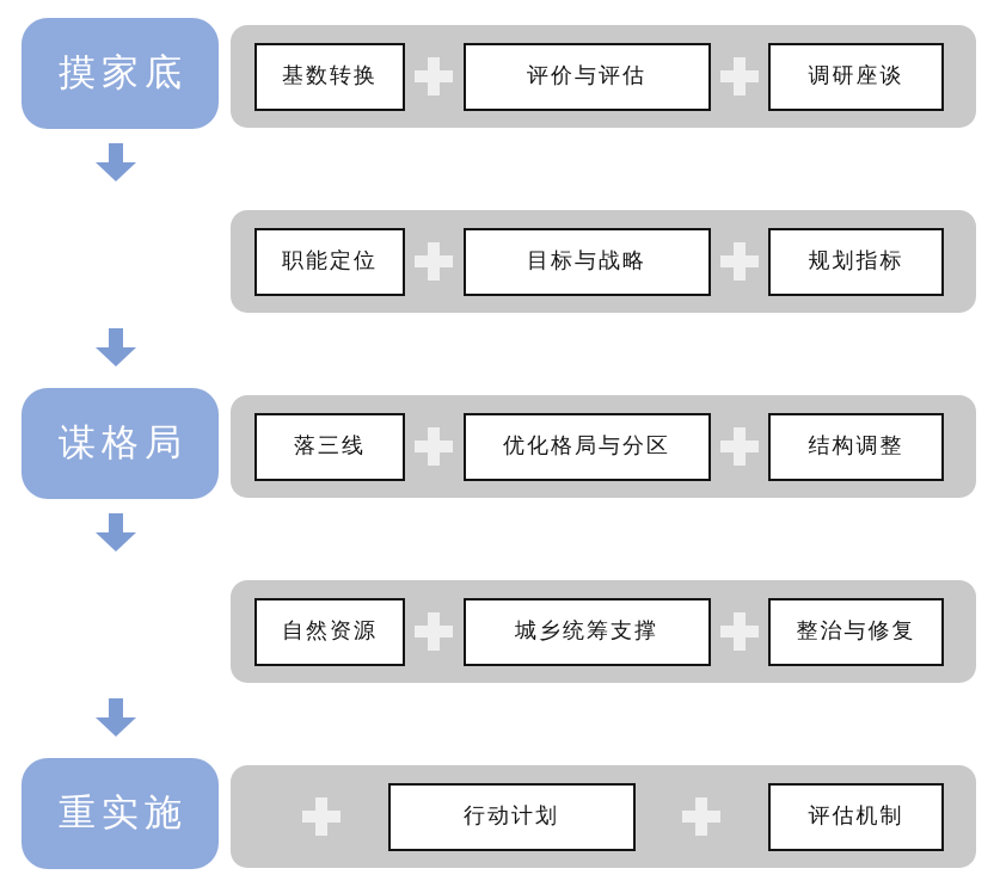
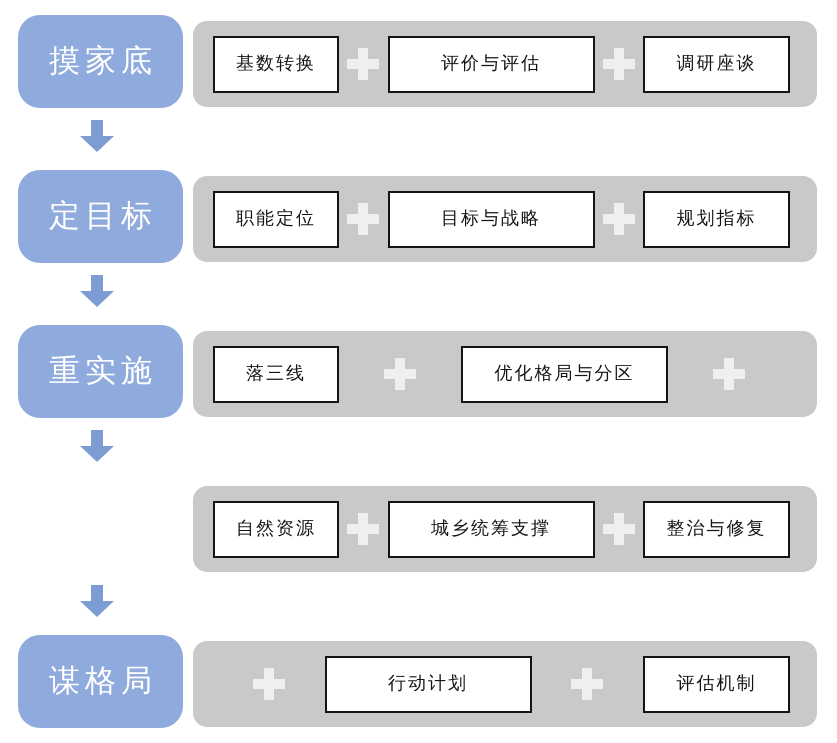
  摸家底
  基数转换
  评价与评估
  调研座谈
+ 定目标
  职能定位
  目标与战略
  规划指标
- 谋格局
+ 重实施
  落三线
  优化格局与分区
- 结构调整
  自然资源
  城乡统筹支撑
  整治与修复
- 重实施
+ 谋格局
  行动计划
  评估机制
